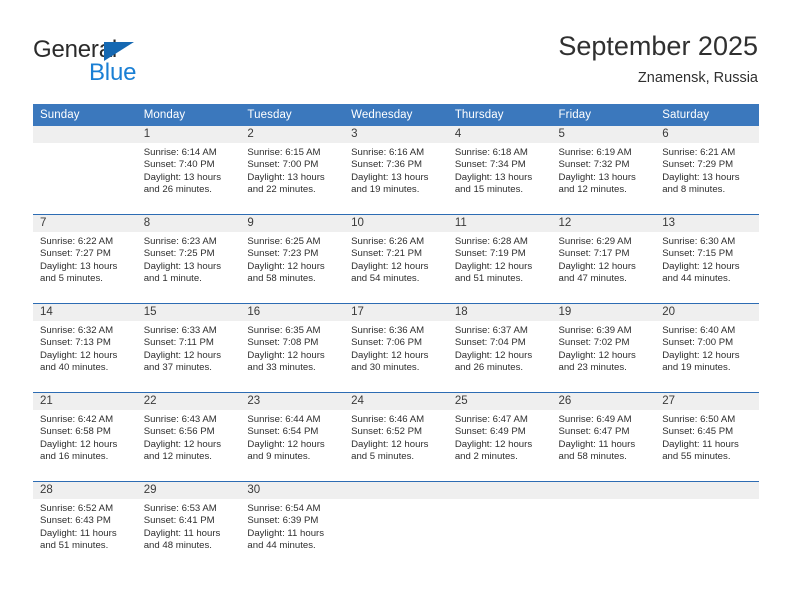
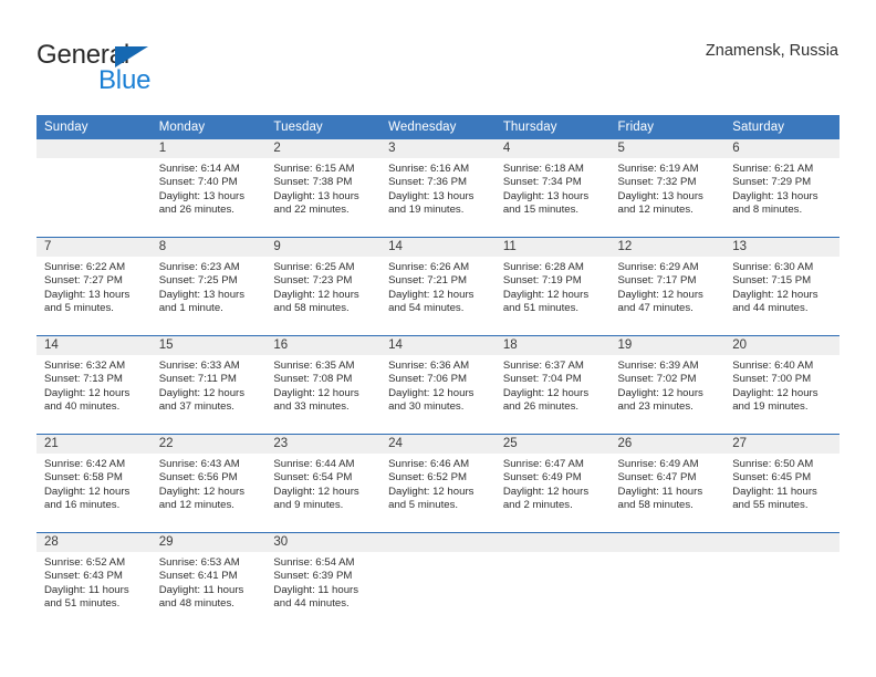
  General
  Blue
- September 2025
  Znamensk, Russia
  Sunday	Monday	Tuesday	Wednesday	Thursday	Friday	Saturday
- 	1Sunrise: 6:14 AMSunset: 7:40 PMDaylight: 13 hoursand 26 minutes.	2Sunrise: 6:15 AMSunset: 7:00 PMDaylight: 13 hoursand 22 minutes.	3Sunrise: 6:16 AMSunset: 7:36 PMDaylight: 13 hoursand 19 minutes.	4Sunrise: 6:18 AMSunset: 7:34 PMDaylight: 13 hoursand 15 minutes.	5Sunrise: 6:19 AMSunset: 7:32 PMDaylight: 13 hoursand 12 minutes.	6Sunrise: 6:21 AMSunset: 7:29 PMDaylight: 13 hoursand 8 minutes.
+ 	1Sunrise: 6:14 AMSunset: 7:40 PMDaylight: 13 hoursand 26 minutes.	2Sunrise: 6:15 AMSunset: 7:38 PMDaylight: 13 hoursand 22 minutes.	3Sunrise: 6:16 AMSunset: 7:36 PMDaylight: 13 hoursand 19 minutes.	4Sunrise: 6:18 AMSunset: 7:34 PMDaylight: 13 hoursand 15 minutes.	5Sunrise: 6:19 AMSunset: 7:32 PMDaylight: 13 hoursand 12 minutes.	6Sunrise: 6:21 AMSunset: 7:29 PMDaylight: 13 hoursand 8 minutes.
- 7Sunrise: 6:22 AMSunset: 7:27 PMDaylight: 13 hoursand 5 minutes.	8Sunrise: 6:23 AMSunset: 7:25 PMDaylight: 13 hoursand 1 minute.	9Sunrise: 6:25 AMSunset: 7:23 PMDaylight: 12 hoursand 58 minutes.	10Sunrise: 6:26 AMSunset: 7:21 PMDaylight: 12 hoursand 54 minutes.	11Sunrise: 6:28 AMSunset: 7:19 PMDaylight: 12 hoursand 51 minutes.	12Sunrise: 6:29 AMSunset: 7:17 PMDaylight: 12 hoursand 47 minutes.	13Sunrise: 6:30 AMSunset: 7:15 PMDaylight: 12 hoursand 44 minutes.
+ 7Sunrise: 6:22 AMSunset: 7:27 PMDaylight: 13 hoursand 5 minutes.	8Sunrise: 6:23 AMSunset: 7:25 PMDaylight: 13 hoursand 1 minute.	9Sunrise: 6:25 AMSunset: 7:23 PMDaylight: 12 hoursand 58 minutes.	14Sunrise: 6:26 AMSunset: 7:21 PMDaylight: 12 hoursand 54 minutes.	11Sunrise: 6:28 AMSunset: 7:19 PMDaylight: 12 hoursand 51 minutes.	12Sunrise: 6:29 AMSunset: 7:17 PMDaylight: 12 hoursand 47 minutes.	13Sunrise: 6:30 AMSunset: 7:15 PMDaylight: 12 hoursand 44 minutes.
- 14Sunrise: 6:32 AMSunset: 7:13 PMDaylight: 12 hoursand 40 minutes.	15Sunrise: 6:33 AMSunset: 7:11 PMDaylight: 12 hoursand 37 minutes.	16Sunrise: 6:35 AMSunset: 7:08 PMDaylight: 12 hoursand 33 minutes.	17Sunrise: 6:36 AMSunset: 7:06 PMDaylight: 12 hoursand 30 minutes.	18Sunrise: 6:37 AMSunset: 7:04 PMDaylight: 12 hoursand 26 minutes.	19Sunrise: 6:39 AMSunset: 7:02 PMDaylight: 12 hoursand 23 minutes.	20Sunrise: 6:40 AMSunset: 7:00 PMDaylight: 12 hoursand 19 minutes.
+ 14Sunrise: 6:32 AMSunset: 7:13 PMDaylight: 12 hoursand 40 minutes.	15Sunrise: 6:33 AMSunset: 7:11 PMDaylight: 12 hoursand 37 minutes.	16Sunrise: 6:35 AMSunset: 7:08 PMDaylight: 12 hoursand 33 minutes.	14Sunrise: 6:36 AMSunset: 7:06 PMDaylight: 12 hoursand 30 minutes.	18Sunrise: 6:37 AMSunset: 7:04 PMDaylight: 12 hoursand 26 minutes.	19Sunrise: 6:39 AMSunset: 7:02 PMDaylight: 12 hoursand 23 minutes.	20Sunrise: 6:40 AMSunset: 7:00 PMDaylight: 12 hoursand 19 minutes.
  21Sunrise: 6:42 AMSunset: 6:58 PMDaylight: 12 hoursand 16 minutes.	22Sunrise: 6:43 AMSunset: 6:56 PMDaylight: 12 hoursand 12 minutes.	23Sunrise: 6:44 AMSunset: 6:54 PMDaylight: 12 hoursand 9 minutes.	24Sunrise: 6:46 AMSunset: 6:52 PMDaylight: 12 hoursand 5 minutes.	25Sunrise: 6:47 AMSunset: 6:49 PMDaylight: 12 hoursand 2 minutes.	26Sunrise: 6:49 AMSunset: 6:47 PMDaylight: 11 hoursand 58 minutes.	27Sunrise: 6:50 AMSunset: 6:45 PMDaylight: 11 hoursand 55 minutes.
  28Sunrise: 6:52 AMSunset: 6:43 PMDaylight: 11 hoursand 51 minutes.	29Sunrise: 6:53 AMSunset: 6:41 PMDaylight: 11 hoursand 48 minutes.	30Sunrise: 6:54 AMSunset: 6:39 PMDaylight: 11 hoursand 44 minutes.
